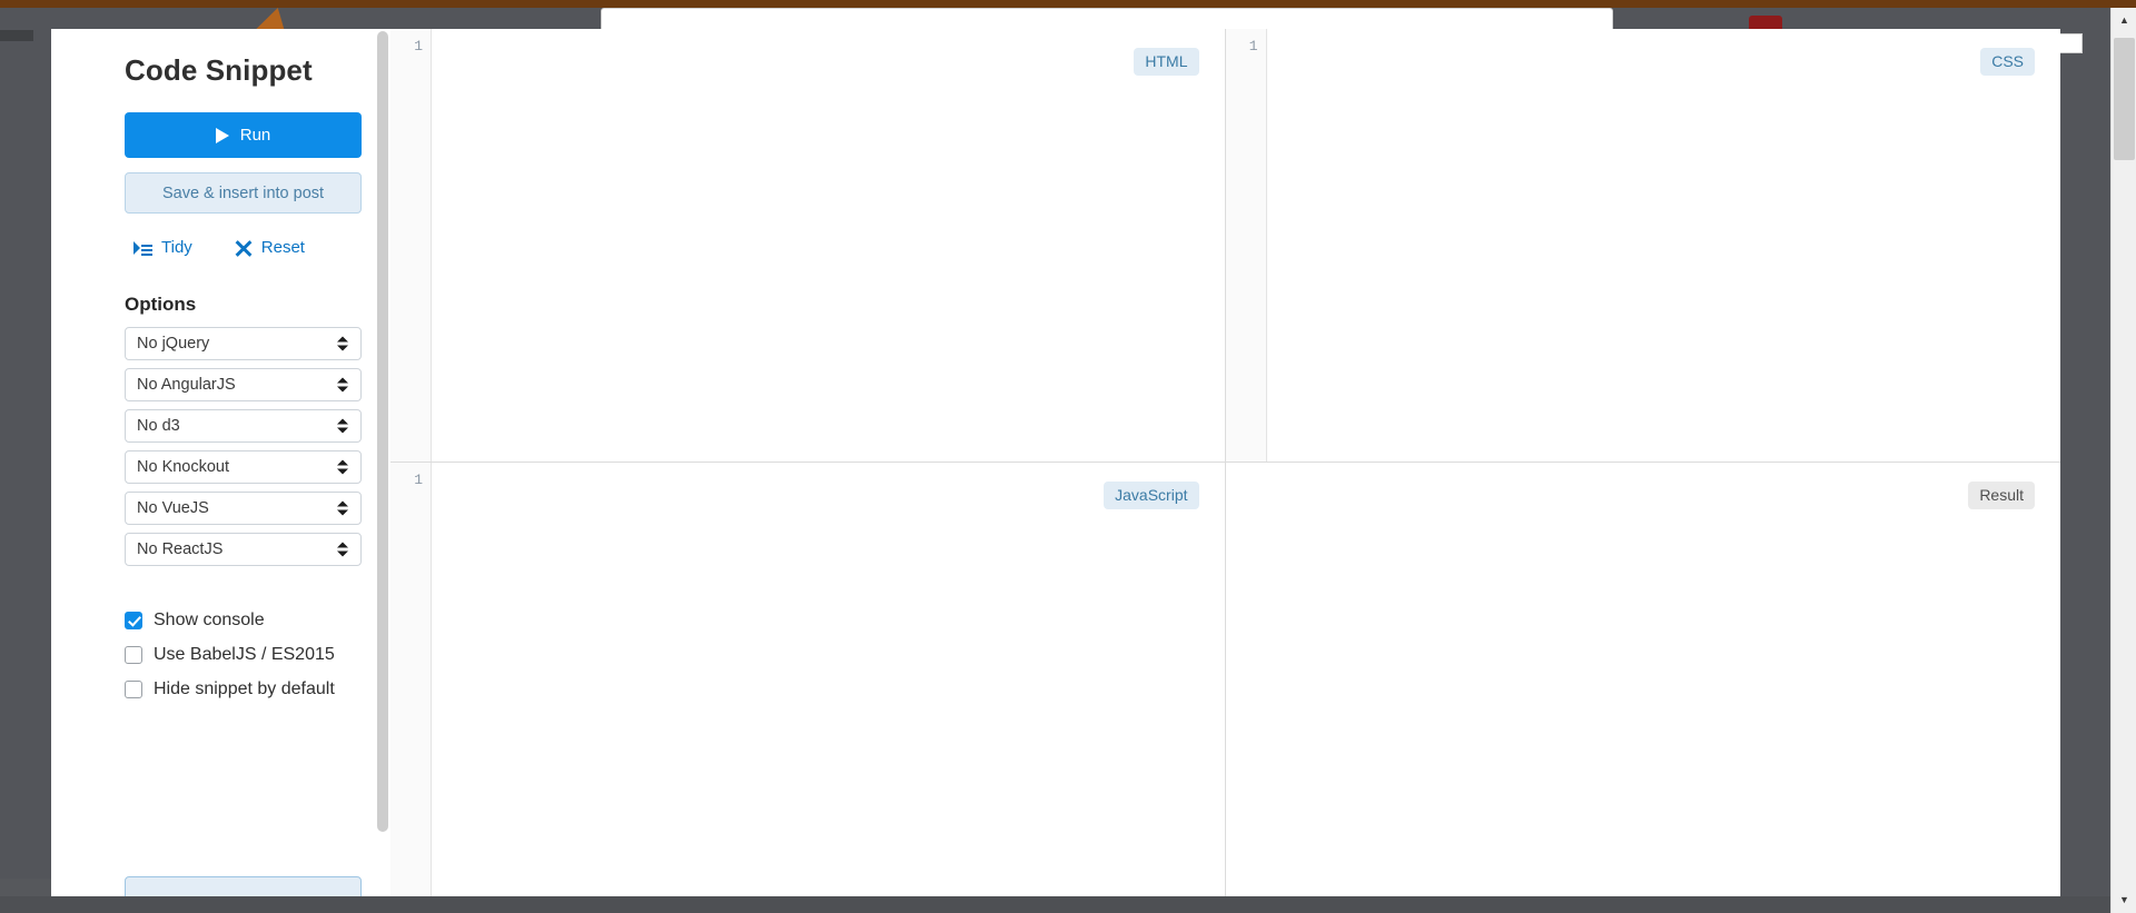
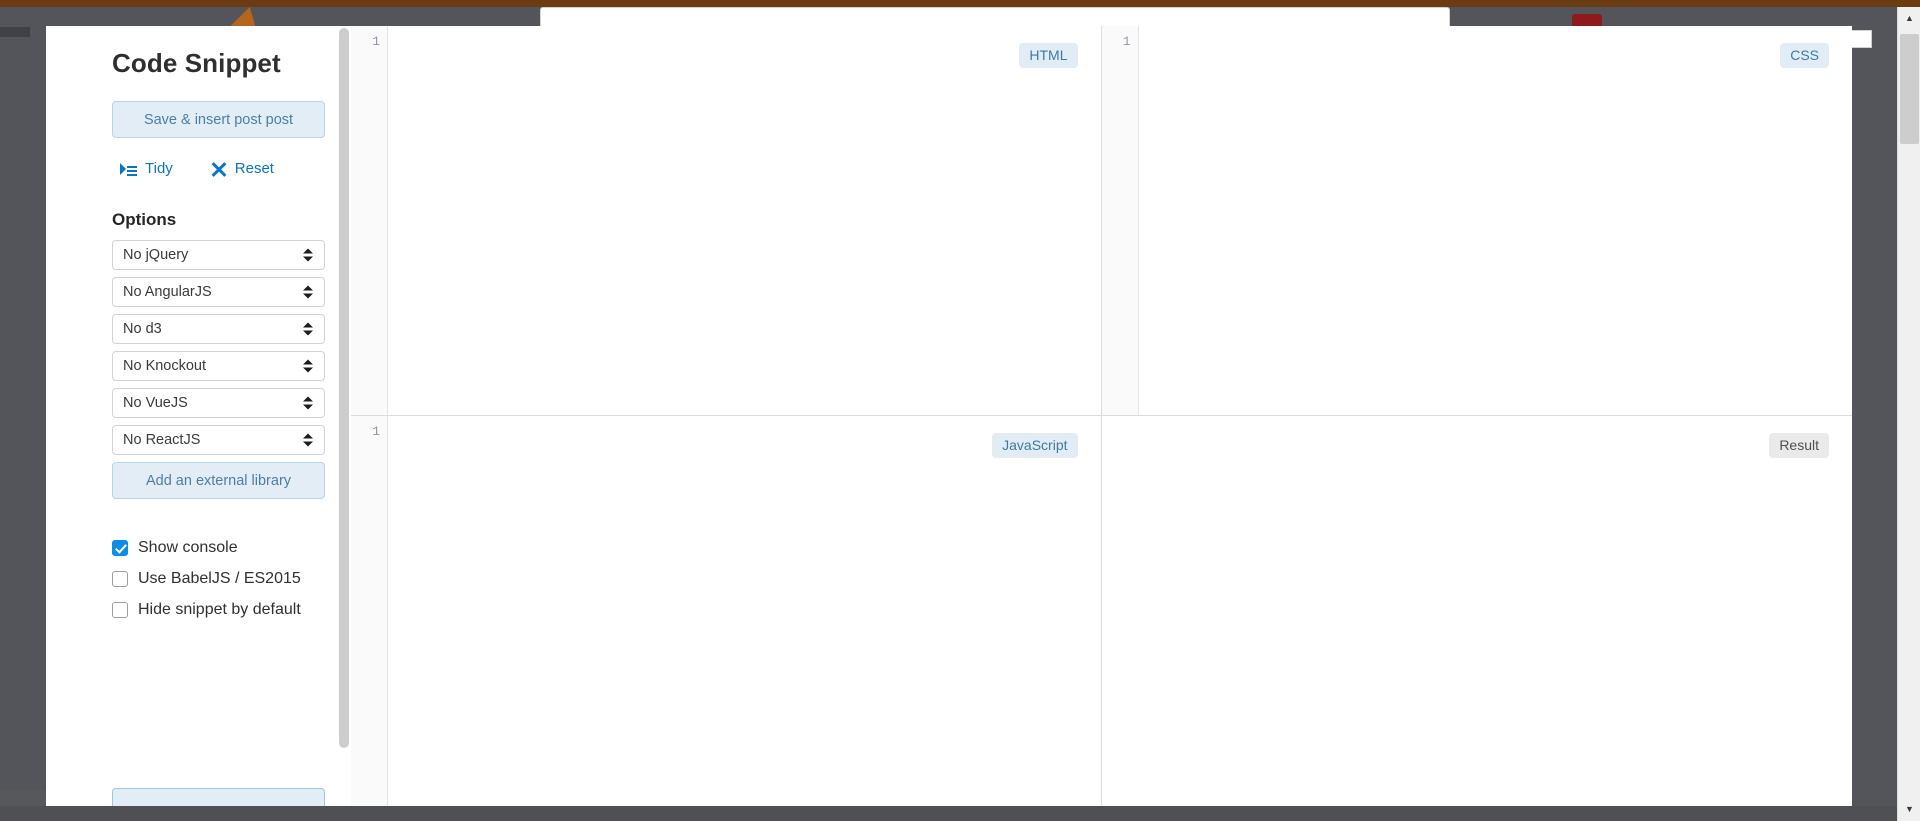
  ▲
  ▼
  Code Snippet
- Run
- Save & insert into post
+ Save & insert post post
  Tidy
  Reset
  Options
  No jQuery
  No AngularJS
  No d3
  No Knockout
  No VueJS
  No ReactJS
+ Add an external library
  Show console
  Use BabelJS / ES2015
  Hide snippet by default
  1
  HTML
  1
  CSS
  1
  JavaScript
  Result
